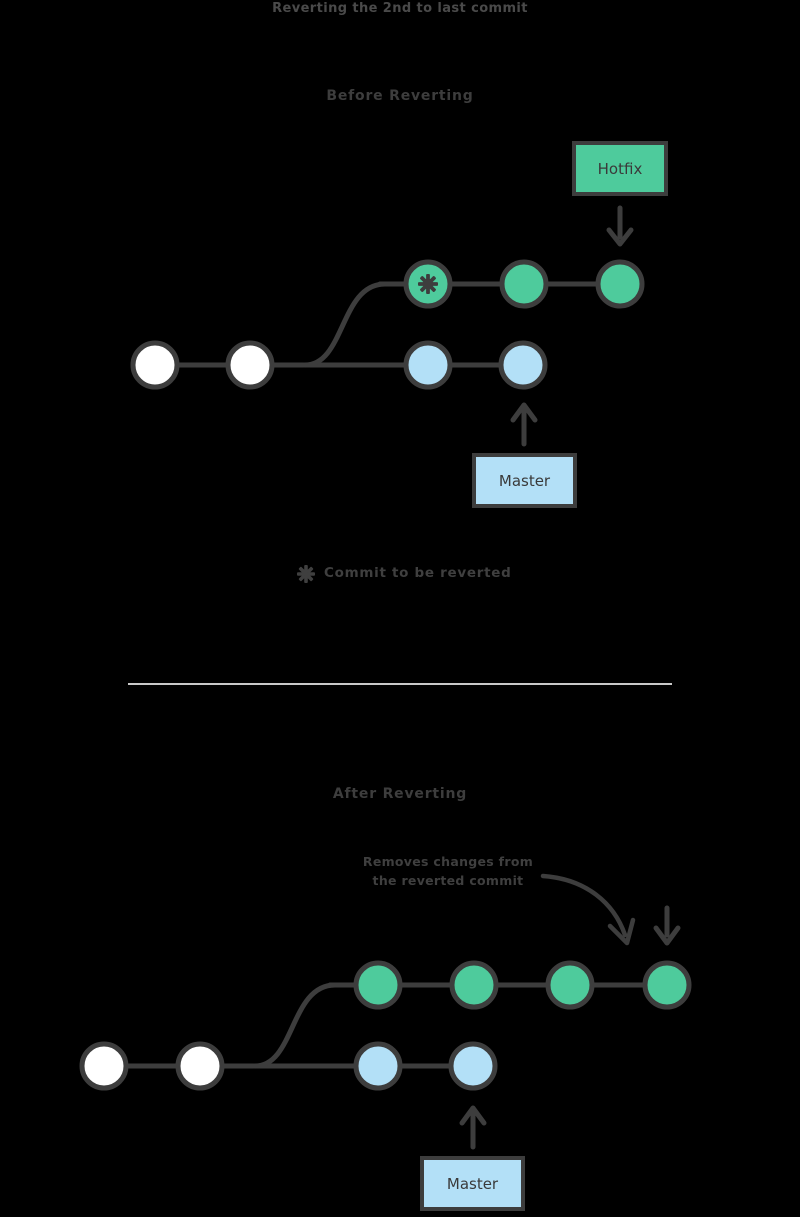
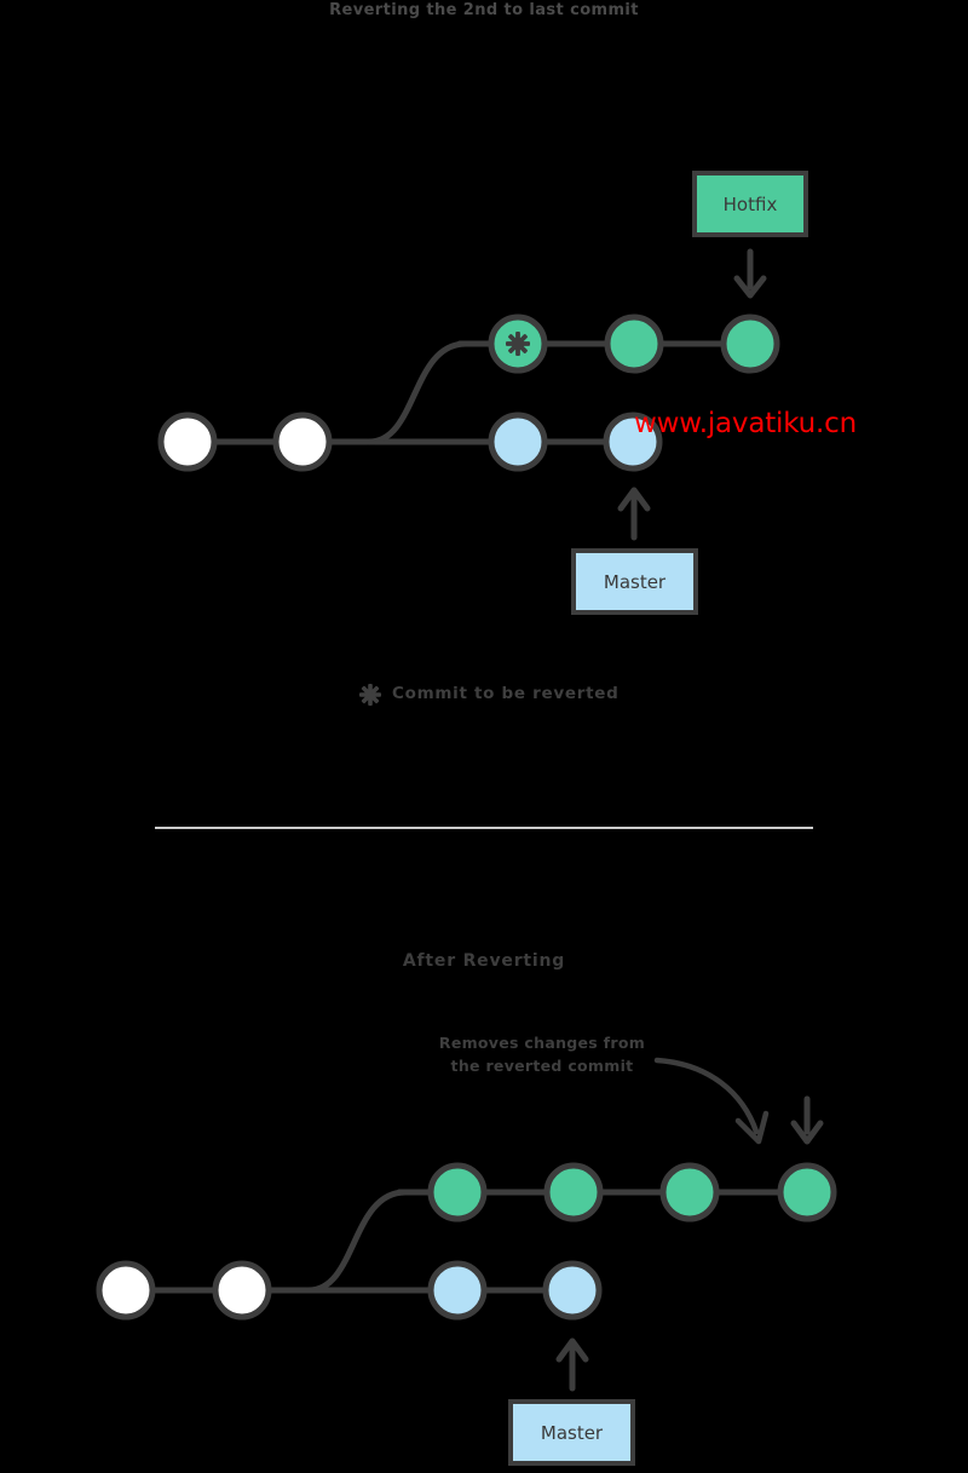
  Reverting the 2nd to last commit
- Before Reverting
  Hotfix
  Master
+ www.javatiku.cn
  Commit to be reverted
  After Reverting
  Removes changes from
  the reverted commit
  Master
